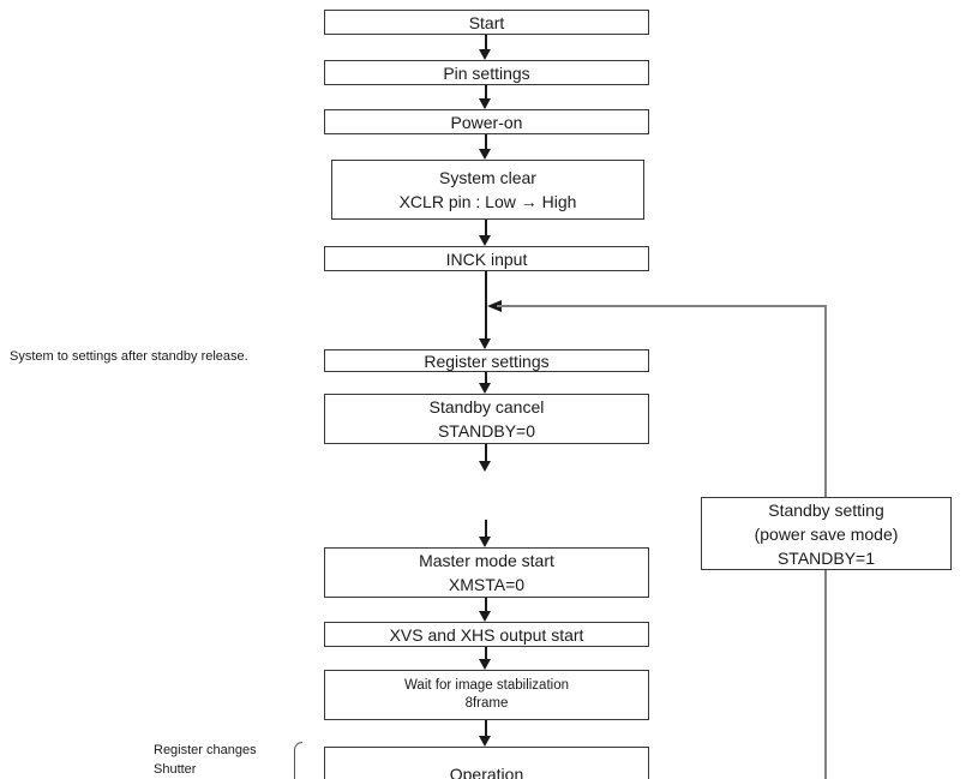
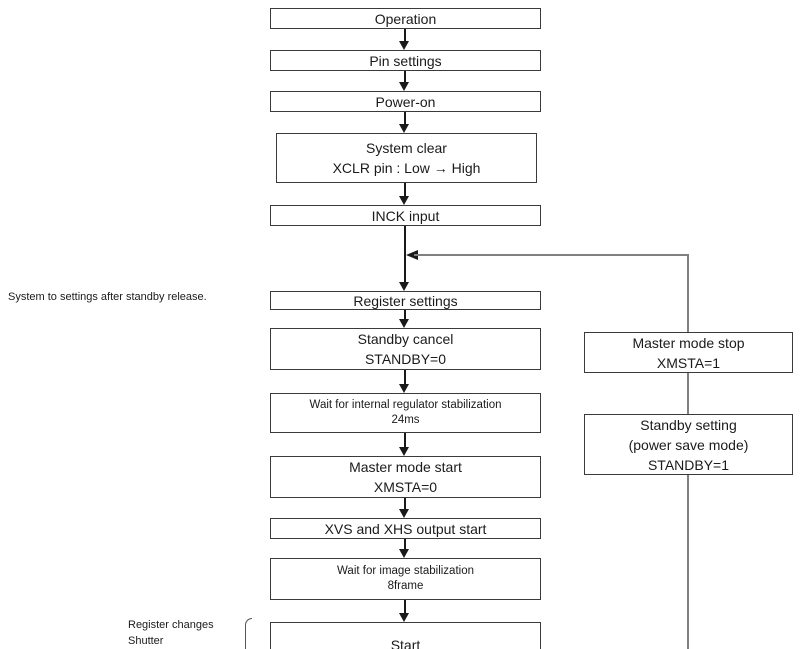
- Start
+ Operation
  Pin settings
  Power-on
  System clear
  XCLR pin : Low → High
  INCK input
  Register settings
  Standby cancel
  STANDBY=0
+ Wait for internal regulator stabilization
+ 24ms
  Master mode start
  XMSTA=0
  XVS and XHS output start
  Wait for image stabilization
  8frame
- Operation
+ Start
+ Master mode stop
+ XMSTA=1
  Standby setting
  (power save mode)
  STANDBY=1
  System to settings after standby release.
  Register changes
  Shutter
